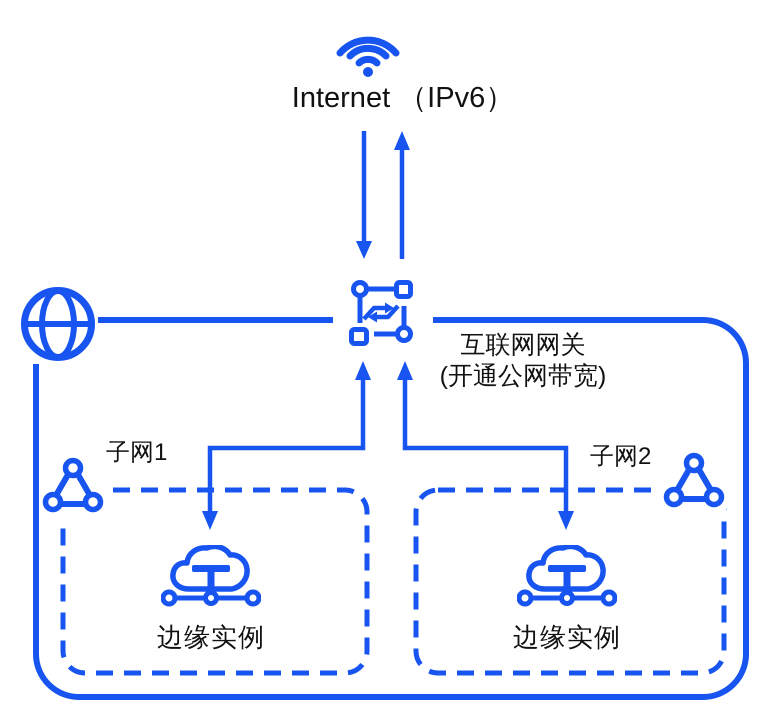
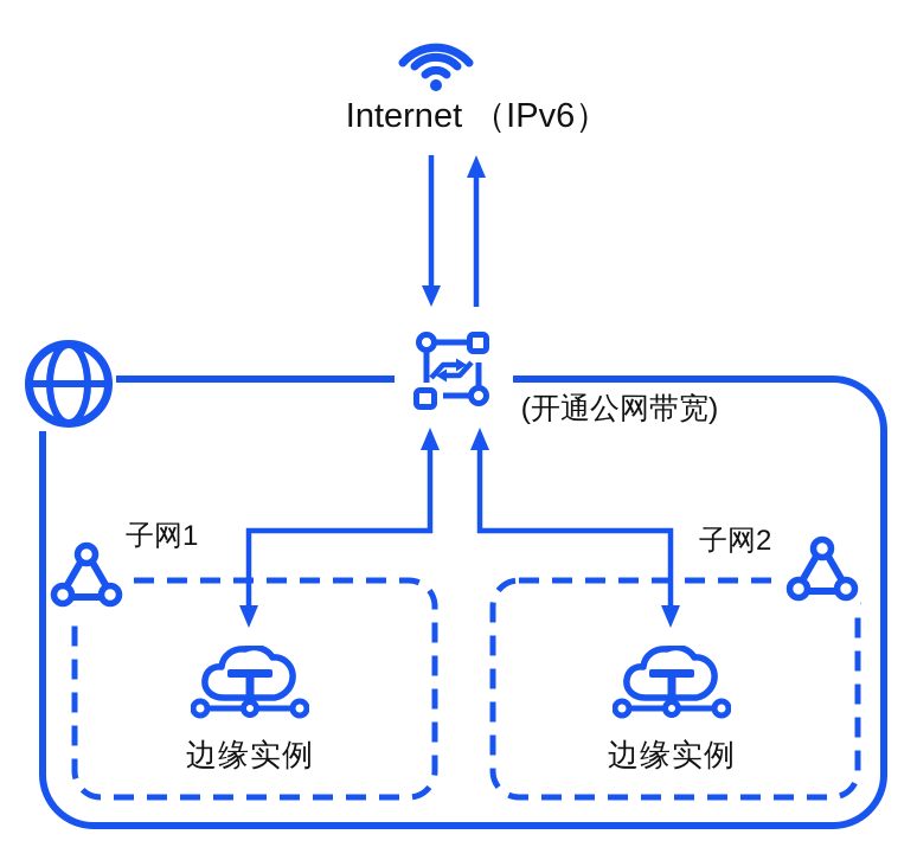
  Internet （IPv6）
- 互联网网关
  (开通公网带宽)
  子网1
  子网2
  边缘实例
  边缘实例
